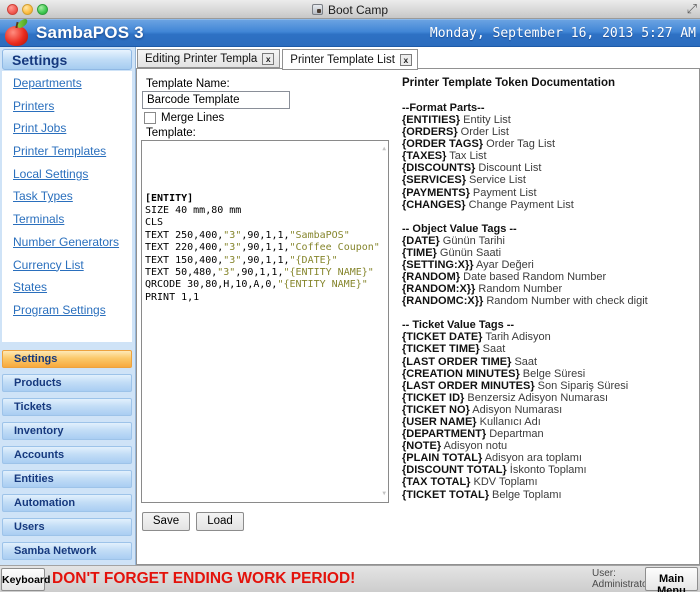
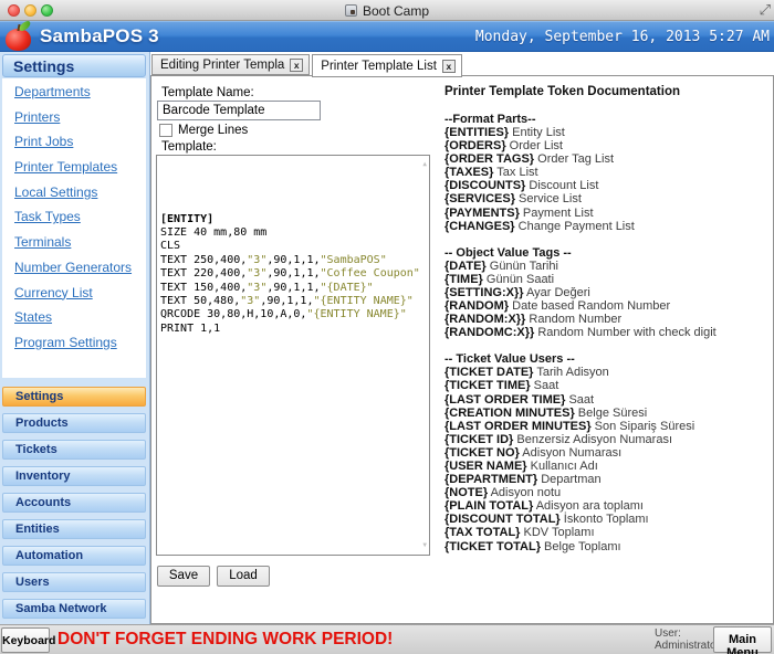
  Boot Camp
  ⤢
  SambaPOS 3
  Monday, September 16, 2013 5:27 AM
  Settings
  Departments
  Printers
  Print Jobs
  Printer Templates
  Local Settings
  Task Types
  Terminals
  Number Generators
  Currency List
  States
  Program Settings
  Settings
  Products
  Tickets
  Inventory
  Accounts
  Entities
  Automation
  Users
  Samba Network
  Editing Printer Templa
  x
  Printer Template List
  x
  Template Name:
  Barcode Template
  Merge Lines
  Template:
  [ENTITY]
  SIZE 40 mm,80 mm
  CLS
  TEXT 250,400,"3",90,1,1,"SambaPOS"
  TEXT 220,400,"3",90,1,1,"Coffee Coupon"
  TEXT 150,400,"3",90,1,1,"{DATE}"
  TEXT 50,480,"3",90,1,1,"{ENTITY NAME}"
  QRCODE 30,80,H,10,A,0,"{ENTITY NAME}"
  PRINT 1,1
  Save
  Load
  Printer Template Token Documentation
  --Format Parts--
  {ENTITIES} Entity List
  {ORDERS} Order List
  {ORDER TAGS} Order Tag List
  {TAXES} Tax List
  {DISCOUNTS} Discount List
  {SERVICES} Service List
  {PAYMENTS} Payment List
  {CHANGES} Change Payment List
  -- Object Value Tags --
  {DATE} Günün Tarihi
  {TIME} Günün Saati
  {SETTING:X}} Ayar Değeri
  {RANDOM} Date based Random Number
  {RANDOM:X}} Random Number
  {RANDOMC:X}} Random Number with check digit
- -- Ticket Value Tags --
+ -- Ticket Value Users --
  {TICKET DATE} Tarih Adisyon
  {TICKET TIME} Saat
  {LAST ORDER TIME} Saat
  {CREATION MINUTES} Belge Süresi
  {LAST ORDER MINUTES} Son Sipariş Süresi
  {TICKET ID} Benzersiz Adisyon Numarası
  {TICKET NO} Adisyon Numarası
  {USER NAME} Kullanıcı Adı
  {DEPARTMENT} Departman
  {NOTE} Adisyon notu
  {PLAIN TOTAL} Adisyon ara toplamı
  {DISCOUNT TOTAL} İskonto Toplamı
  {TAX TOTAL} KDV Toplamı
  {TICKET TOTAL} Belge Toplamı
  Keyboard
  DON'T FORGET ENDING WORK PERIOD!
  User:
  Administrat
  Main Menu
